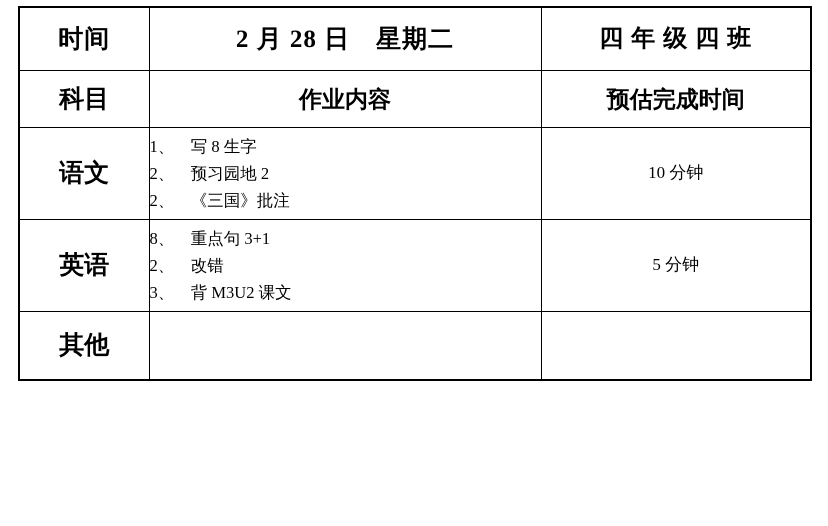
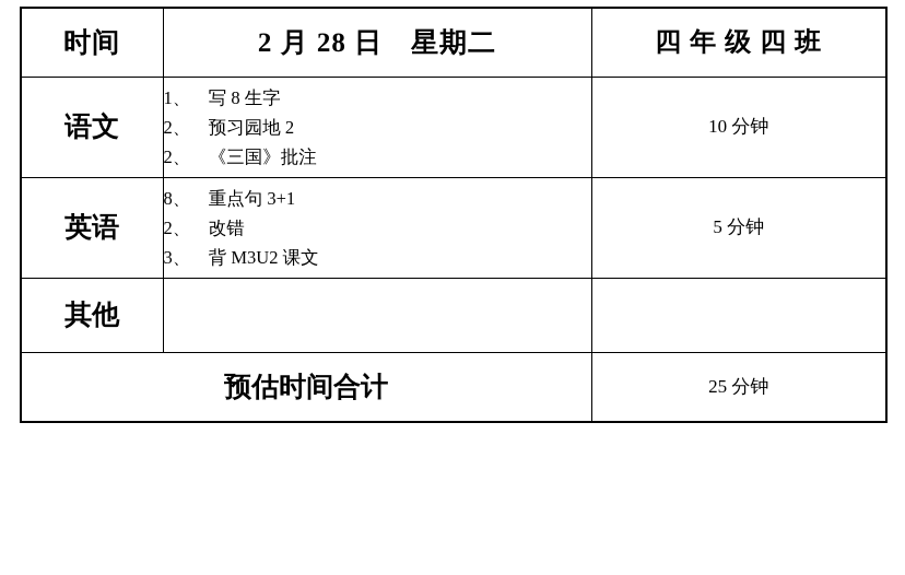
  时间	2 月 28 日 星期二	四 年 级 四 班
- 科目	作业内容	预估完成时间
  语文	1、 写 8 生字 2、 预习园地 2 2、 《三国》批注	10 分钟
  英语	8、 重点句 3+1 2、 改错 3、 背 M3U2 课文	5 分钟
  其他
+ 预估时间合计	25 分钟
